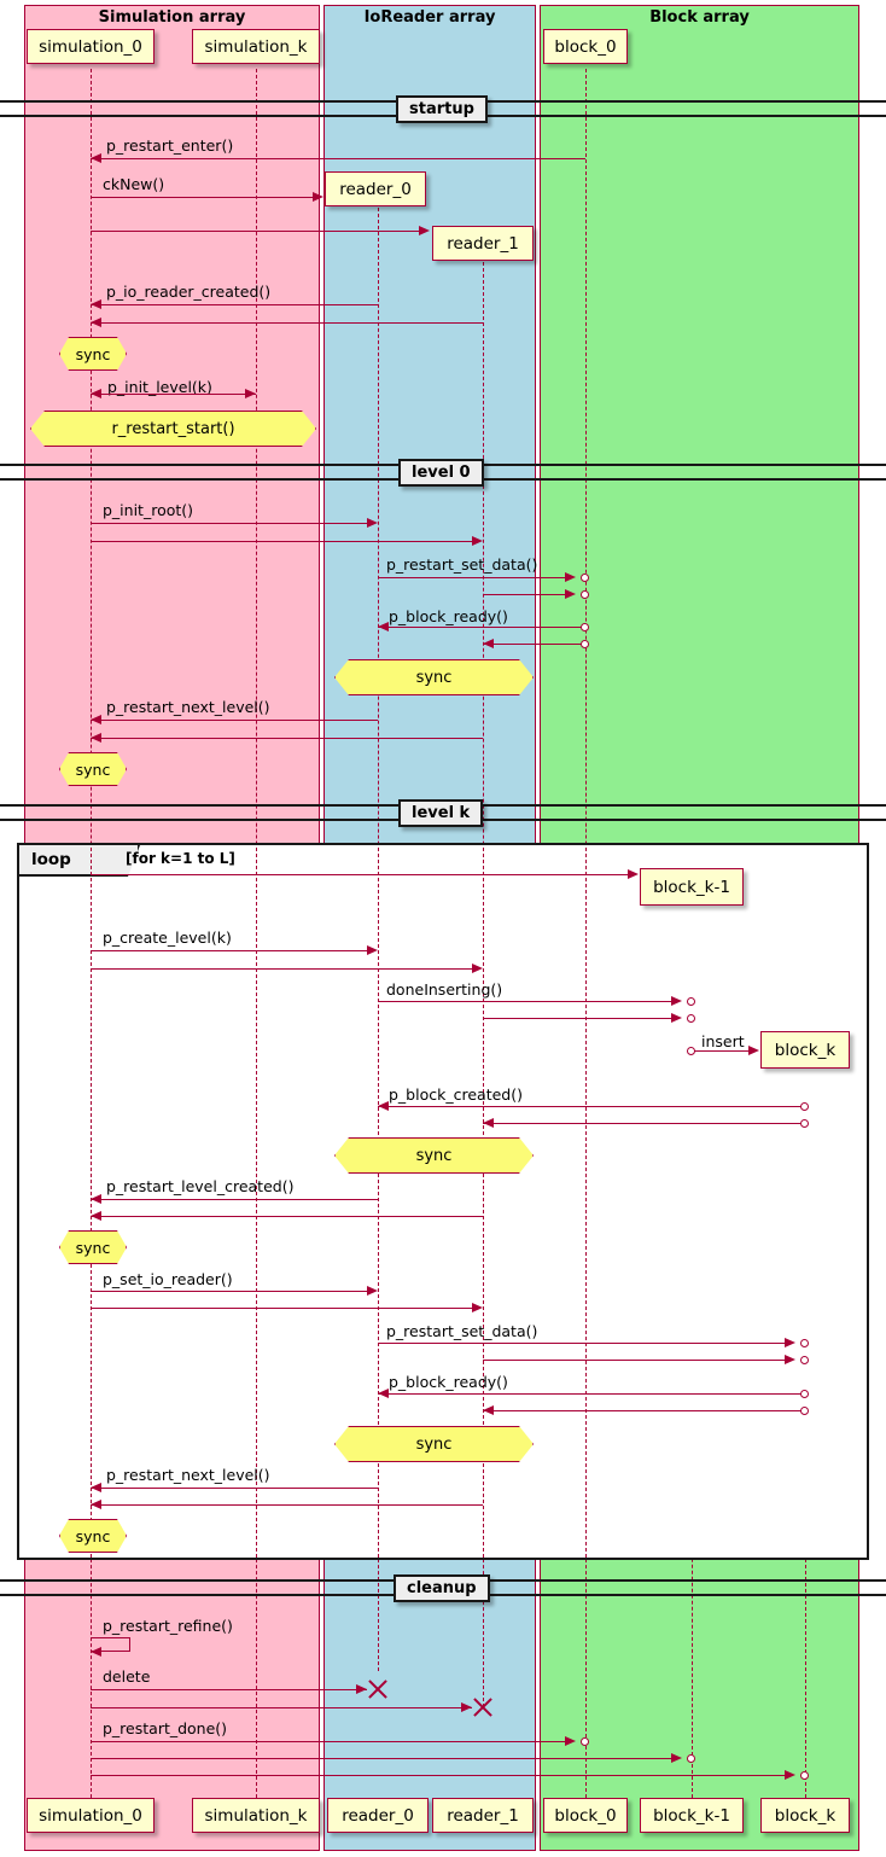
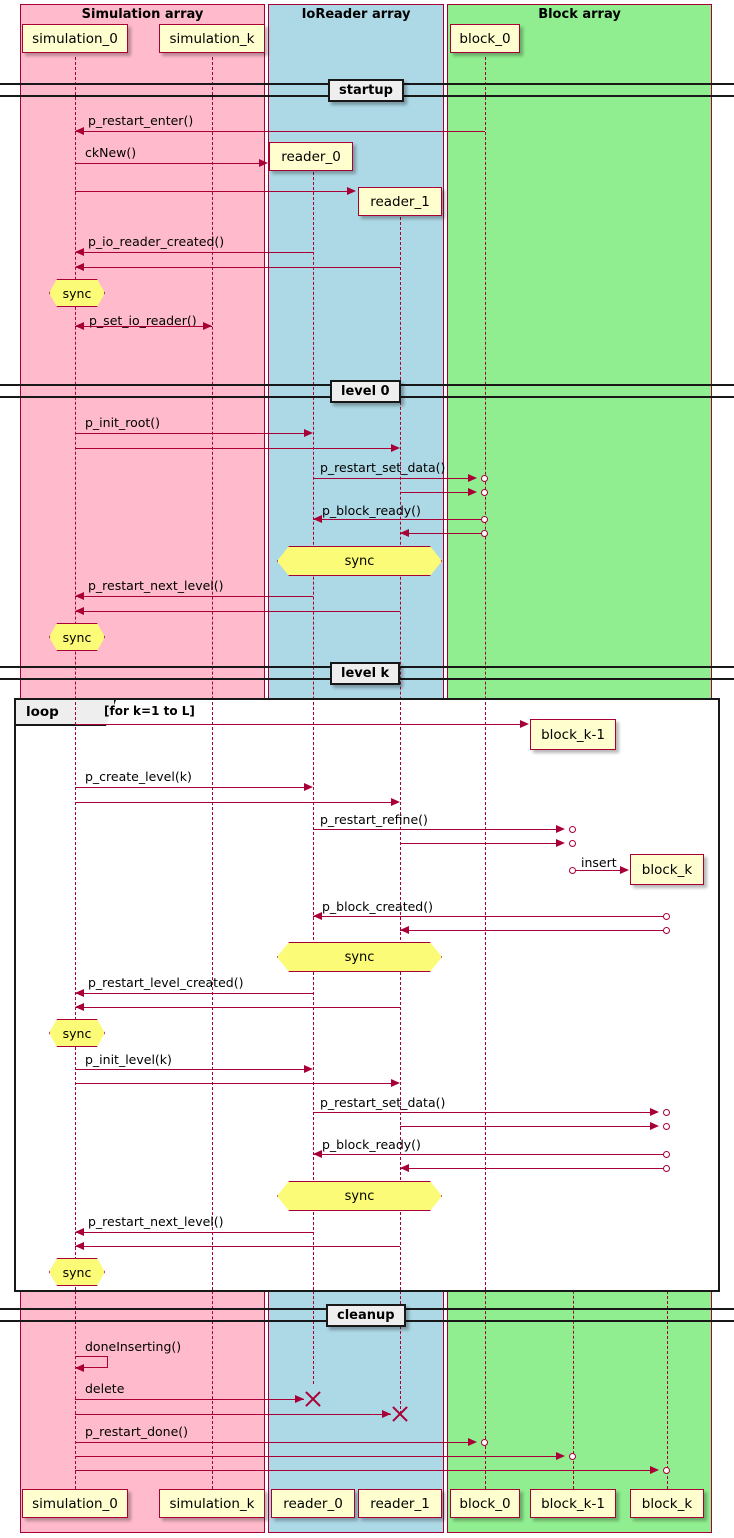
  Simulation array
  IoReader array
  Block array
  loop
  [for k=1 to L]
  simulation_0
  simulation_k
  block_0
  reader_0
  reader_1
  block_k-1
  block_k
  startup
  p_restart_enter()
  ckNew()
  p_io_reader_created()
  sync
- p_init_level(k)
+ p_set_io_reader()
- r_restart_start()
  level 0
  p_init_root()
  p_restart_set_data()
  p_block_ready()
  sync
  p_restart_next_level()
  sync
  level k
  p_create_level(k)
- doneInserting()
+ p_restart_refine()
  insert
  p_block_created()
  sync
  p_restart_level_created()
  sync
- p_set_io_reader()
+ p_init_level(k)
  p_restart_set_data()
  p_block_ready()
  sync
  p_restart_next_level()
  sync
  cleanup
- p_restart_refine()
+ doneInserting()
  delete
  p_restart_done()
  simulation_0
  simulation_k
  reader_0
  reader_1
  block_0
  block_k-1
  block_k
